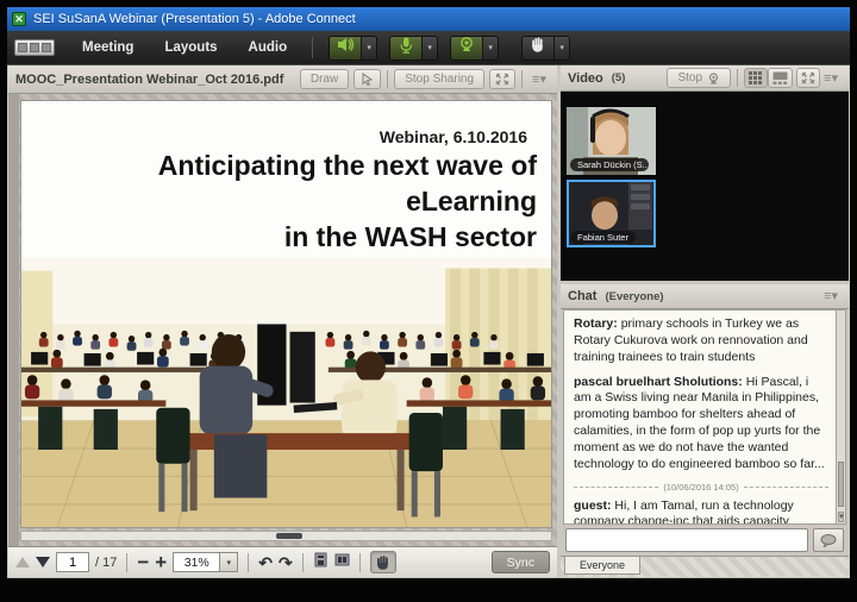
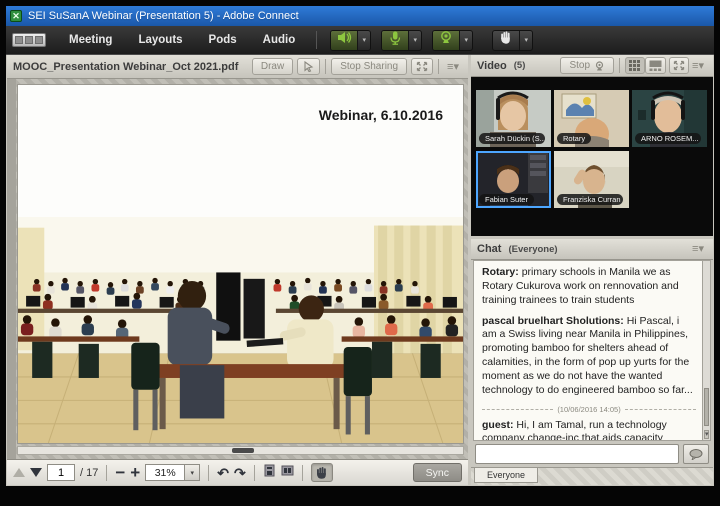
  ✕
  SEI SuSanA Webinar (Presentation 5) - Adobe Connect
  Meeting
  Layouts
+ Pods
  Audio
- MOOC_Presentation Webinar_Oct 2016.pdf
+ MOOC_Presentation Webinar_Oct 2021.pdf
  Draw
  Stop Sharing
  ≡▾
  Webinar, 6.10.2016
- Anticipating the next wave of eLearning
- in the WASH sector
  1
  / 17
  −
  +
  31%
  ↶
  ↷
  Sync
  Video
  (5)
  Stop
  ≡▾
  Sarah Dückin (S...
+ Rotary
+ ARNO ROSEM...
  Fabian Suter
+ Franziska Curran
  Chat
  (Everyone)
  ≡▾
- Rotary: primary schools in Turkey we as Rotary Cukurova work on rennovation and training trainees to train students
+ Rotary: primary schools in Manila we as Rotary Cukurova work on rennovation and training trainees to train students
  pascal bruelhart Sholutions: Hi Pascal, i am a Swiss living near Manila in Philippines, promoting bamboo for shelters ahead of calamities, in the form of pop up yurts for the moment as we do not have the wanted technology to do engineered bamboo so far...
  (10/06/2016 14:05)
  guest: Hi, I am Tamal, run a technology company change-inc that aids capacity
  Everyone
